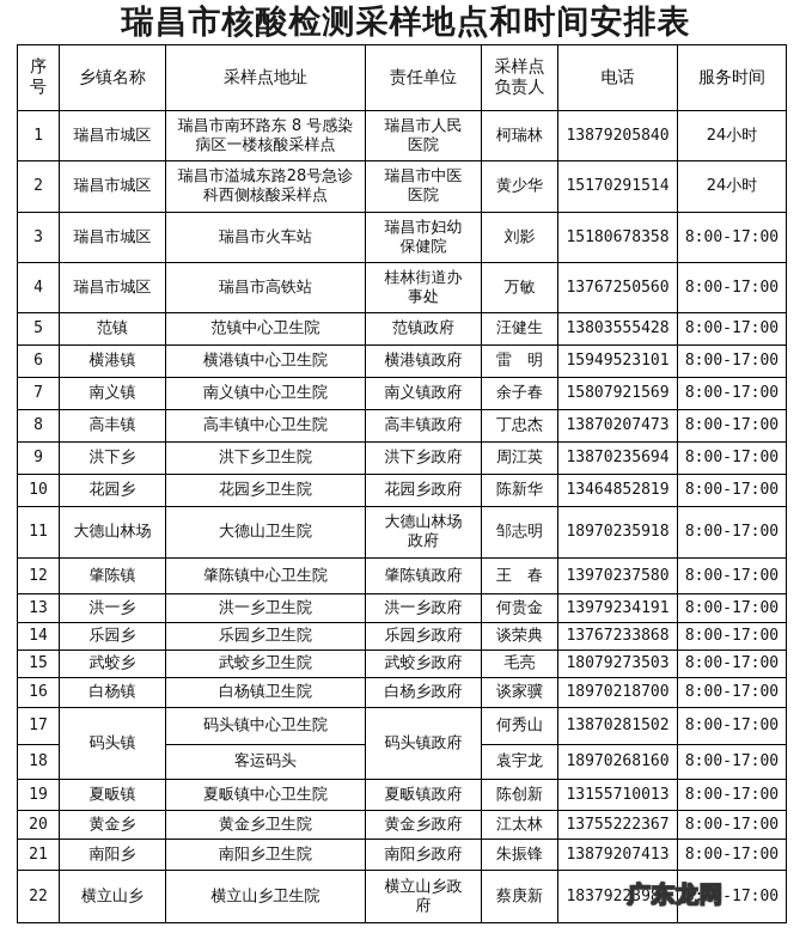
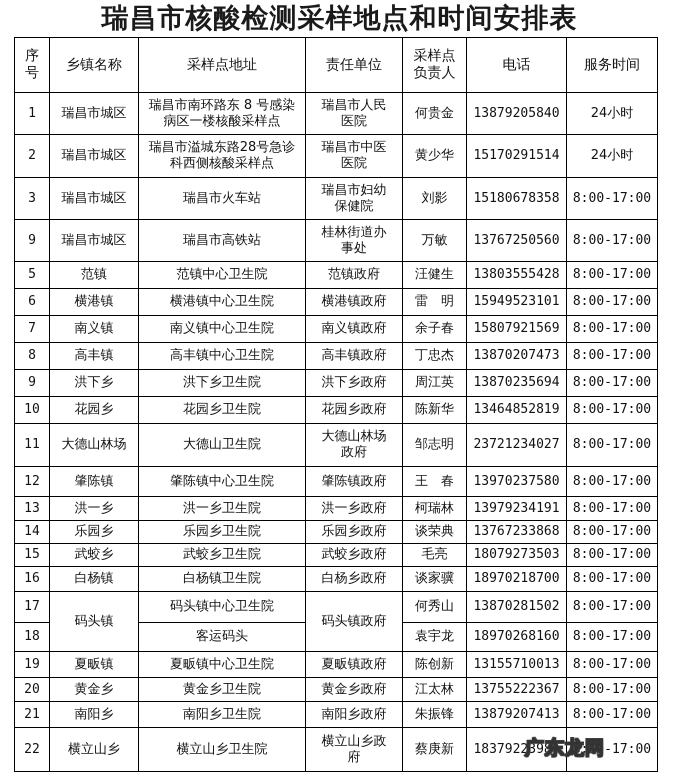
  瑞昌市核酸检测采样地点和时间安排表
  序号	乡镇名称	采样点地址	责任单位	采样点负责人	电话	服务时间
- 1	瑞昌市城区	瑞昌市南环路东 8 号感染病区一楼核酸采样点	瑞昌市人民医院	柯瑞林	13879205840	24小时
+ 1	瑞昌市城区	瑞昌市南环路东 8 号感染病区一楼核酸采样点	瑞昌市人民医院	何贵金	13879205840	24小时
  2	瑞昌市城区	瑞昌市溢城东路28号急诊科西侧核酸采样点	瑞昌市中医医院	黄少华	15170291514	24小时
  3	瑞昌市城区	瑞昌市火车站	瑞昌市妇幼保健院	刘影	15180678358	8:00-17:00
- 4	瑞昌市城区	瑞昌市高铁站	桂林街道办事处	万敏	13767250560	8:00-17:00
+ 9	瑞昌市城区	瑞昌市高铁站	桂林街道办事处	万敏	13767250560	8:00-17:00
  5	范镇	范镇中心卫生院	范镇政府	汪健生	13803555428	8:00-17:00
  6	横港镇	横港镇中心卫生院	横港镇政府	雷 明	15949523101	8:00-17:00
  7	南义镇	南义镇中心卫生院	南义镇政府	余子春	15807921569	8:00-17:00
  8	高丰镇	高丰镇中心卫生院	高丰镇政府	丁忠杰	13870207473	8:00-17:00
  9	洪下乡	洪下乡卫生院	洪下乡政府	周江英	13870235694	8:00-17:00
  10	花园乡	花园乡卫生院	花园乡政府	陈新华	13464852819	8:00-17:00
- 11	大德山林场	大德山卫生院	大德山林场政府	邹志明	18970235918	8:00-17:00
+ 11	大德山林场	大德山卫生院	大德山林场政府	邹志明	23721234027	8:00-17:00
  12	肇陈镇	肇陈镇中心卫生院	肇陈镇政府	王 春	13970237580	8:00-17:00
- 13	洪一乡	洪一乡卫生院	洪一乡政府	何贵金	13979234191	8:00-17:00
+ 13	洪一乡	洪一乡卫生院	洪一乡政府	柯瑞林	13979234191	8:00-17:00
  14	乐园乡	乐园乡卫生院	乐园乡政府	谈荣典	13767233868	8:00-17:00
  15	武蛟乡	武蛟乡卫生院	武蛟乡政府	毛亮	18079273503	8:00-17:00
  16	白杨镇	白杨镇卫生院	白杨乡政府	谈家骥	18970218700	8:00-17:00
  17	码头镇	码头镇中心卫生院	码头镇政府	何秀山	13870281502	8:00-17:00
  18	客运码头	袁宇龙	18970268160	8:00-17:00
  19	夏畈镇	夏畈镇中心卫生院	夏畈镇政府	陈创新	13155710013	8:00-17:00
  20	黄金乡	黄金乡卫生院	黄金乡政府	江太林	13755222367	8:00-17:00
  21	南阳乡	南阳乡卫生院	南阳乡政府	朱振锋	13879207413	8:00-17:00
  22	横立山乡	横立山乡卫生院	横立山乡政府	蔡庚新	18379223980	8:00-17:00
  广东龙网
